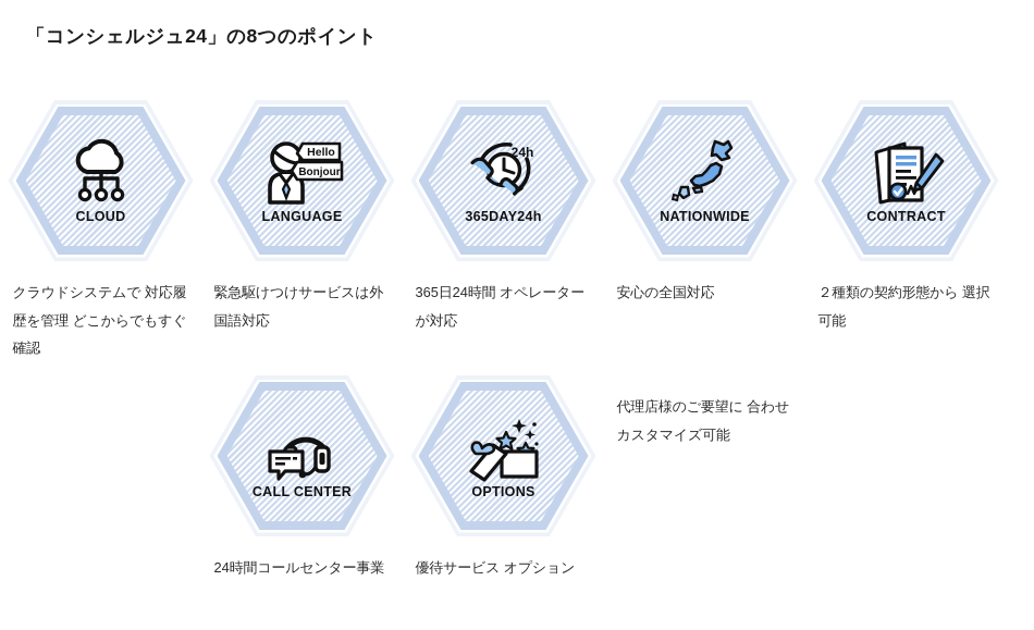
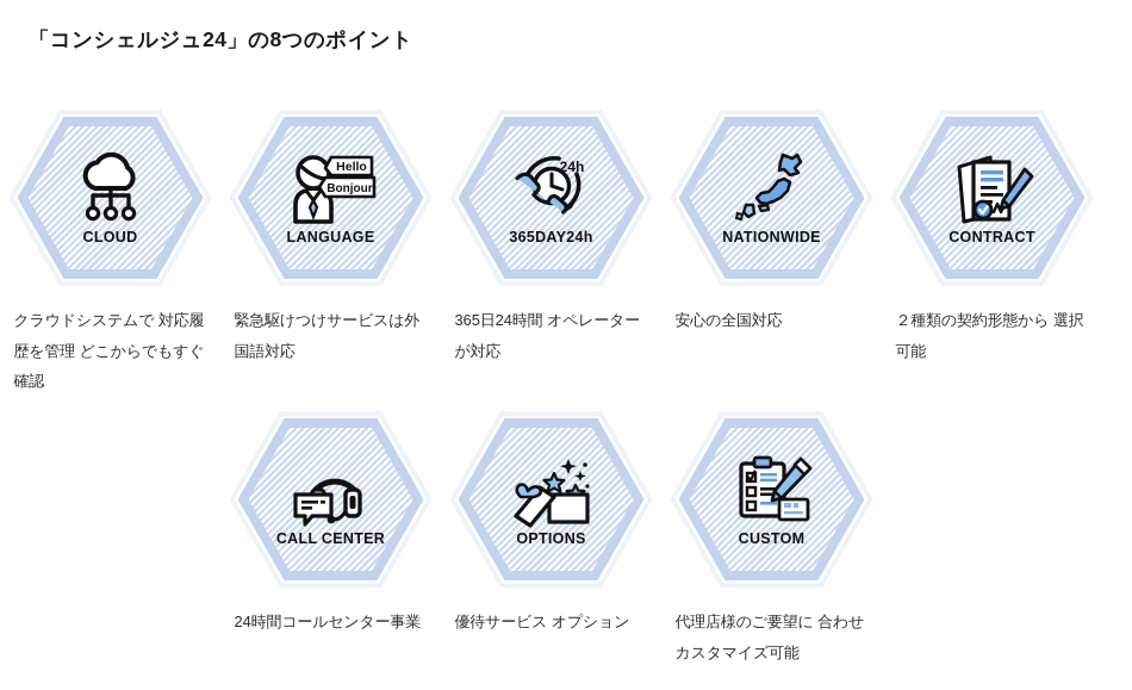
  「コンシェルジュ24」の8つのポイント
  CLOUD
  クラウドシステムで 対応履歴を管理 どこからでもすぐ確認
  Hello
  Bonjour
  LANGUAGE
  緊急駆けつけサービスは外国語対応
  24h
  365DAY24h
  365日24時間 オペレーターが対応
  NATIONWIDE
  安心の全国対応
  CONTRACT
  ２種類の契約形態から 選択可能
  CALL CENTER
  24時間コールセンター事業
  OPTIONS
  優待サービス オプション
+ CUSTOM
  代理店様のご要望に 合わせカスタマイズ可能
